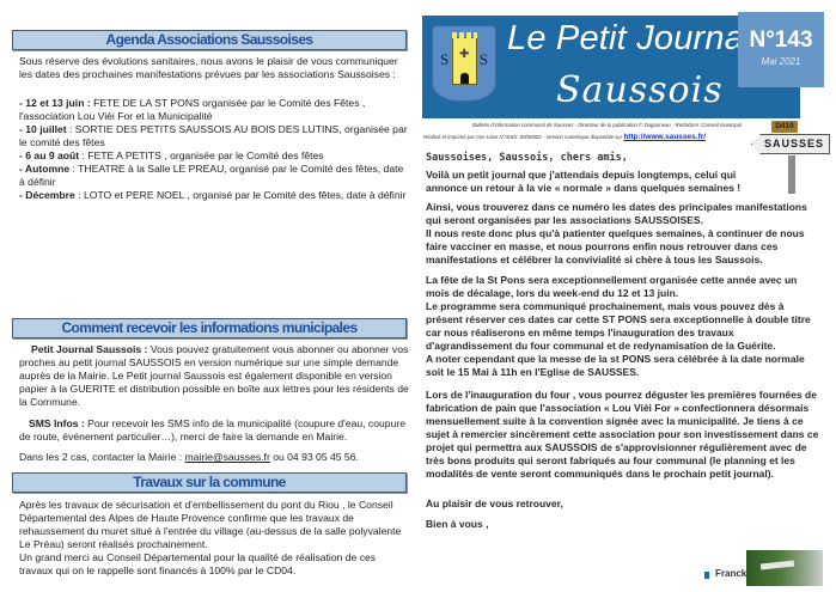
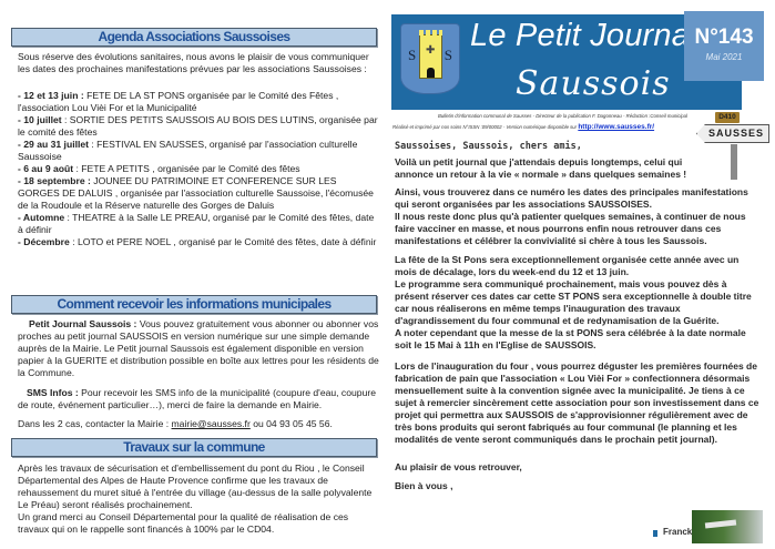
  Agenda Associations Saussoises
  Sous réserve des évolutions sanitaires, nous avons le plaisir de vous communiquer les dates des prochaines manifestations prévues par les associations Saussoises :
  - 12 et 13 juin : FETE DE LA ST PONS organisée par le Comité des Fêtes , l'association Lou Vièi For et la Municipalité
  - 10 juillet : SORTIE DES PETITS SAUSSOIS AU BOIS DES LUTINS, organisée par le comité des fêtes
+ - 29 au 31 juillet : FESTIVAL EN SAUSSES, organisé par l'association culturelle Saussoise
  - 6 au 9 août : FETE A PETITS , organisée par le Comité des fêtes
+ - 18 septembre : JOUNEE DU PATRIMOINE ET CONFERENCE SUR LES GORGES DE DALUIS , organisée par l'association culturelle Saussoise, l'écomusée de la Roudoule et la Réserve naturelle des Gorges de Daluis
  - Automne : THEATRE à la Salle LE PREAU, organisé par le Comité des fêtes, date à définir
  - Décembre : LOTO et PERE NOEL , organisé par le Comité des fêtes, date à définir
  Comment recevoir les informations municipales
  Petit Journal Saussois : Vous pouvez gratuitement vous abonner ou abonner vos proches au petit journal SAUSSOIS en version numérique sur une simple demande auprès de la Mairie. Le Petit journal Saussois est également disponible en version papier à la GUERITE et distribution possible en boîte aux lettres pour les résidents de la Commune.
  SMS Infos : Pour recevoir les SMS info de la municipalité (coupure d'eau, coupure de route, événement particulier…), merci de faire la demande en Mairie.
  Dans les 2 cas, contacter la Mairie : mairie@sausses.fr ou 04 93 05 45 56.
  Travaux sur la commune
  Après les travaux de sécurisation et d'embellissement du pont du Riou , le Conseil Départemental des Alpes de Haute Provence confirme que les travaux de rehaussement du muret situé à l'entrée du village (au-dessus de la salle polyvalente Le Préau) seront réalisés prochainement.
  Un grand merci au Conseil Départemental pour la qualité de réalisation de ces travaux qui on le rappelle sont financés à 100% par le CD04.
  S
  ✚
  S
  Le Petit Journa
  Saussois
  N°143
  Mai 2021
  SAUSSES
  Saussoises, Saussois, chers amis,
  Voilà un petit journal que j'attendais depuis longtemps, celui qui annonce un retour à la vie « normale » dans quelques semaines !
  Ainsi, vous trouverez dans ce numéro les dates des principales manifestations qui seront organisées par les associations SAUSSOISES.
  Il nous reste donc plus qu'à patienter quelques semaines, à continuer de nous faire vacciner en masse, et nous pourrons enfin nous retrouver dans ces manifestations et célébrer la convivialité si chère à tous les Saussois.
  La fête de la St Pons sera exceptionnellement organisée cette année avec un mois de décalage, lors du week-end du 12 et 13 juin.
  Le programme sera communiqué prochainement, mais vous pouvez dès à présent réserver ces dates car cette ST PONS sera exceptionnelle à double titre car nous réaliserons en même temps l'inauguration des travaux d'agrandissement du four communal et de redynamisation de la Guérite.
- A noter cependant que la messe de la st PONS sera célébrée à la date normale soit le 15 Mai à 11h en l'Eglise de SAUSSES.
+ A noter cependant que la messe de la st PONS sera célébrée à la date normale soit le 15 Mai à 11h en l'Eglise de SAUSSOIS.
  Lors de l'inauguration du four , vous pourrez déguster les premières fournées de fabrication de pain que l'association « Lou Vièi For » confectionnera désormais mensuellement suite à la convention signée avec la municipalité. Je tiens à ce sujet à remercier sincèrement cette association pour son investissement dans ce projet qui permettra aux SAUSSOIS de s'approvisionner régulièrement avec de très bons produits qui seront fabriqués au four communal (le planning et les modalités de vente seront communiqués dans le prochain petit journal).
  Au plaisir de vous retrouver,
  Bien à vous ,
  Franck
